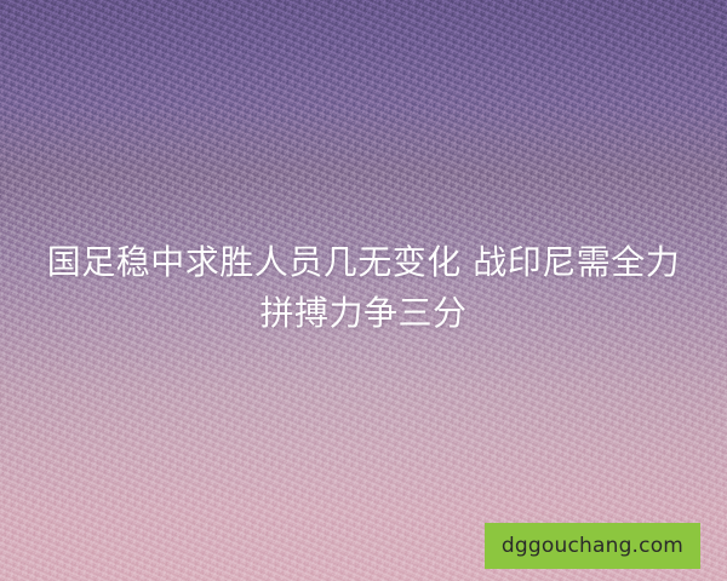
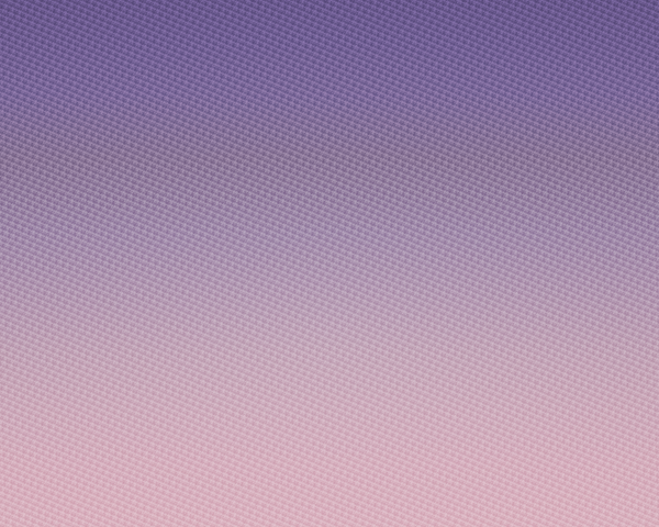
- 国足稳中求胜人员几无变化 战印尼需全力拼搏力争三分
- dggouchang.com
